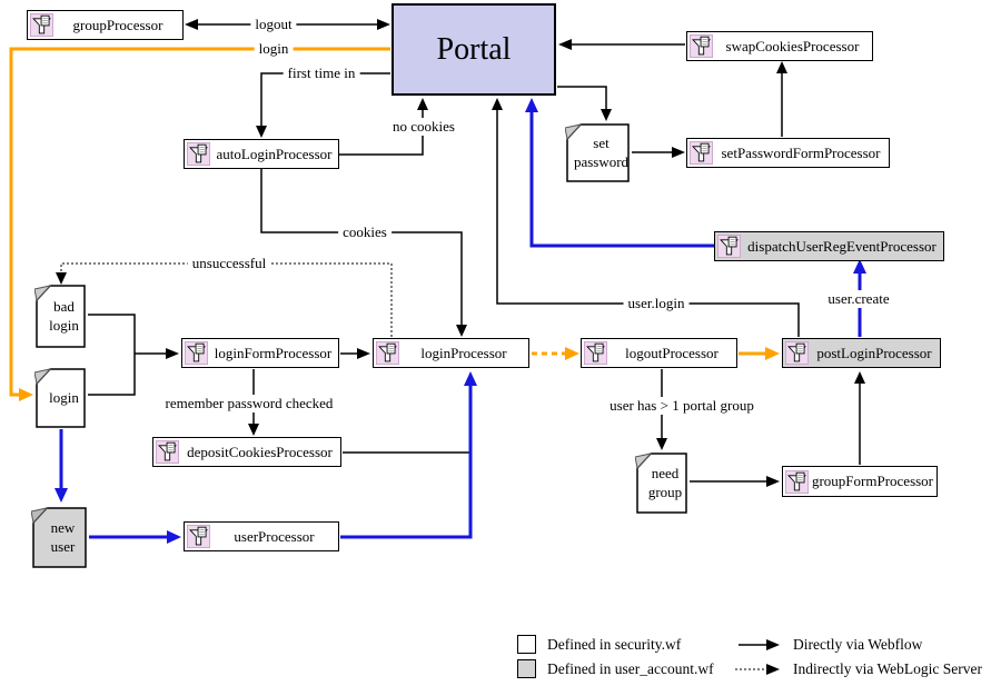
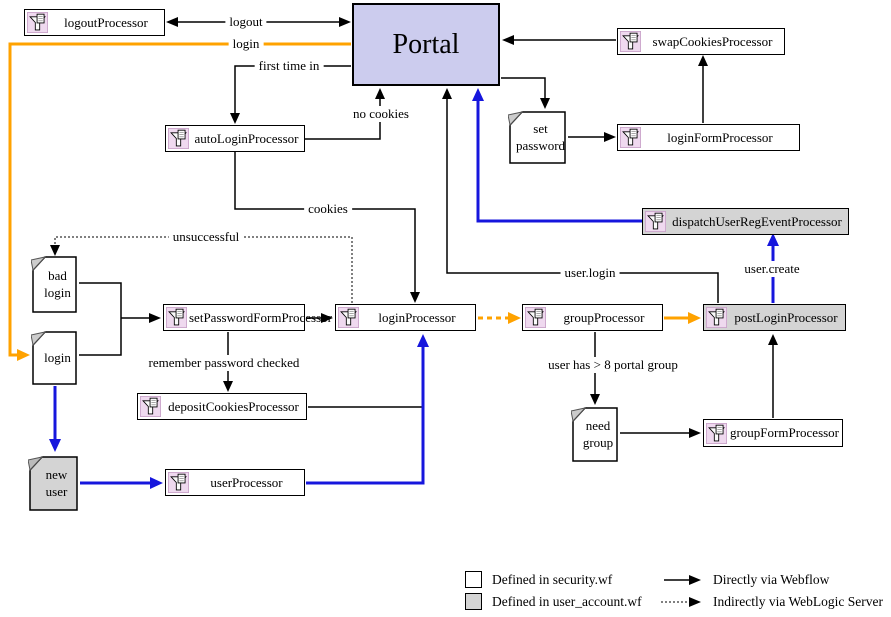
  Portal
- groupProcessor
+ logoutProcessor
  autoLoginProcessor
  swapCookiesProcessor
- setPasswordFormProcessor
+ loginFormProcessor
  dispatchUserRegEventProcessor
- loginFormProcessor
+ setPasswordFormProcessor
  loginProcessor
- logoutProcessor
+ groupProcessor
  postLoginProcessor
  depositCookiesProcessor
  groupFormProcessor
  userProcessor
  bad
  login
  login
  set
  password
  need
  group
  new
  user
  logout
  login
  first time in
  no cookies
  cookies
  unsuccessful
  user.login
  user.create
  remember password checked
- user has > 1 portal group
+ user has > 8 portal group
  Defined in security.wf
  Defined in user_account.wf
  Directly via Webflow
  Indirectly via WebLogic Server
